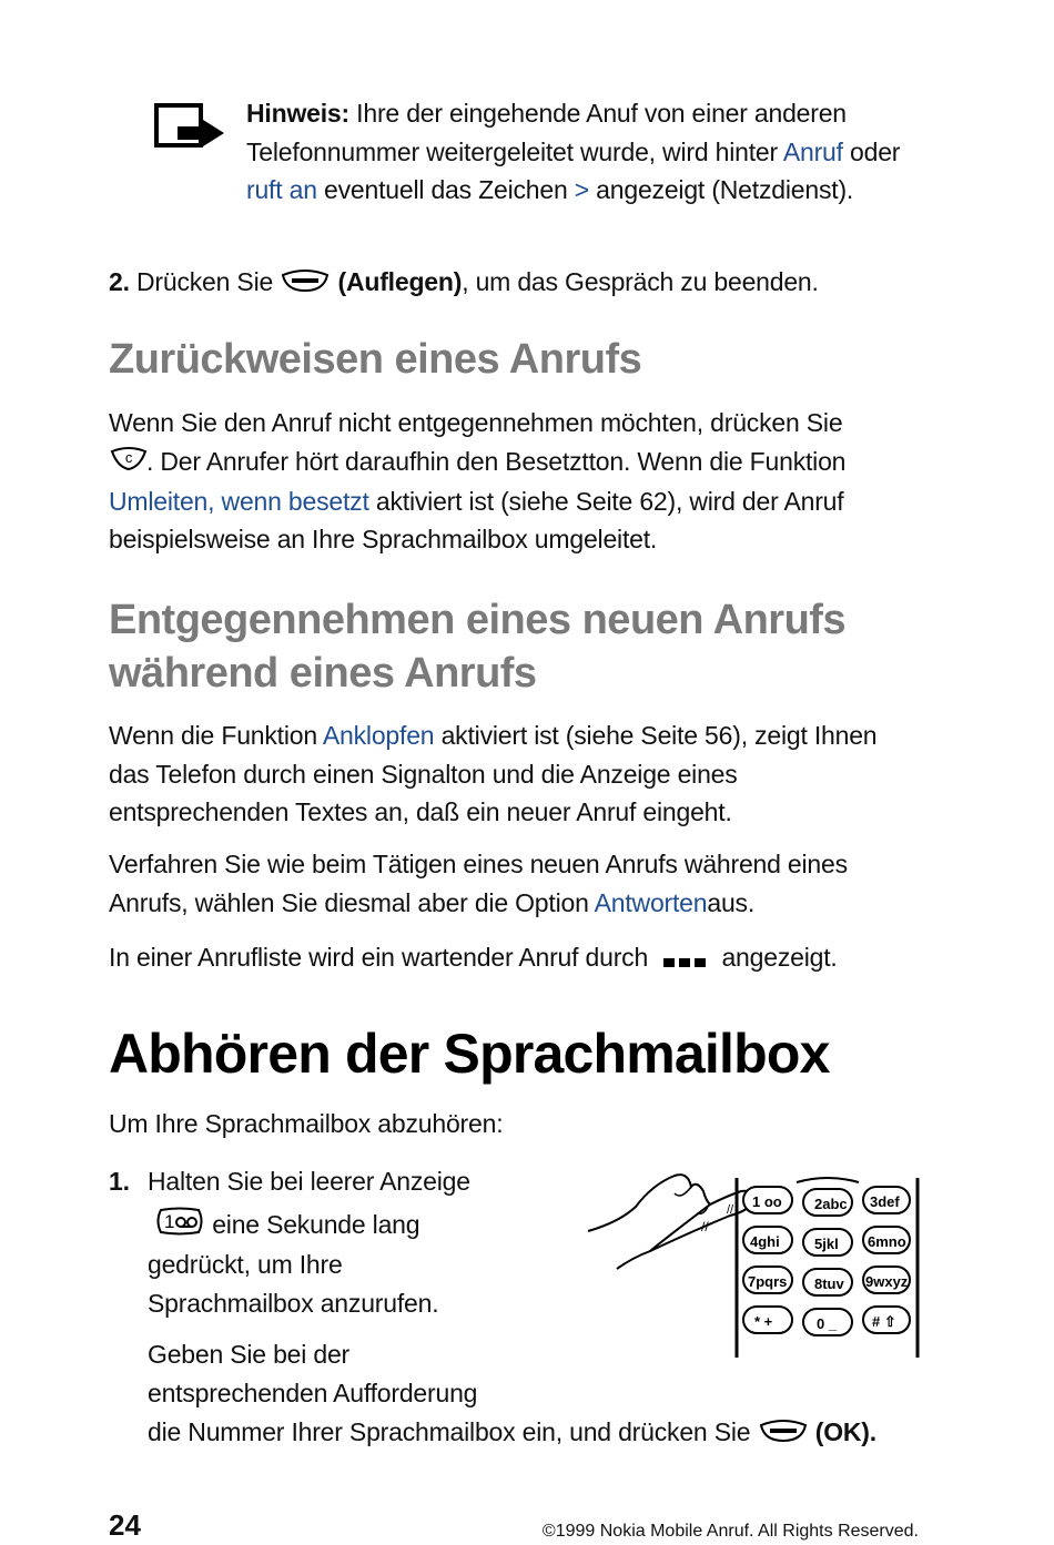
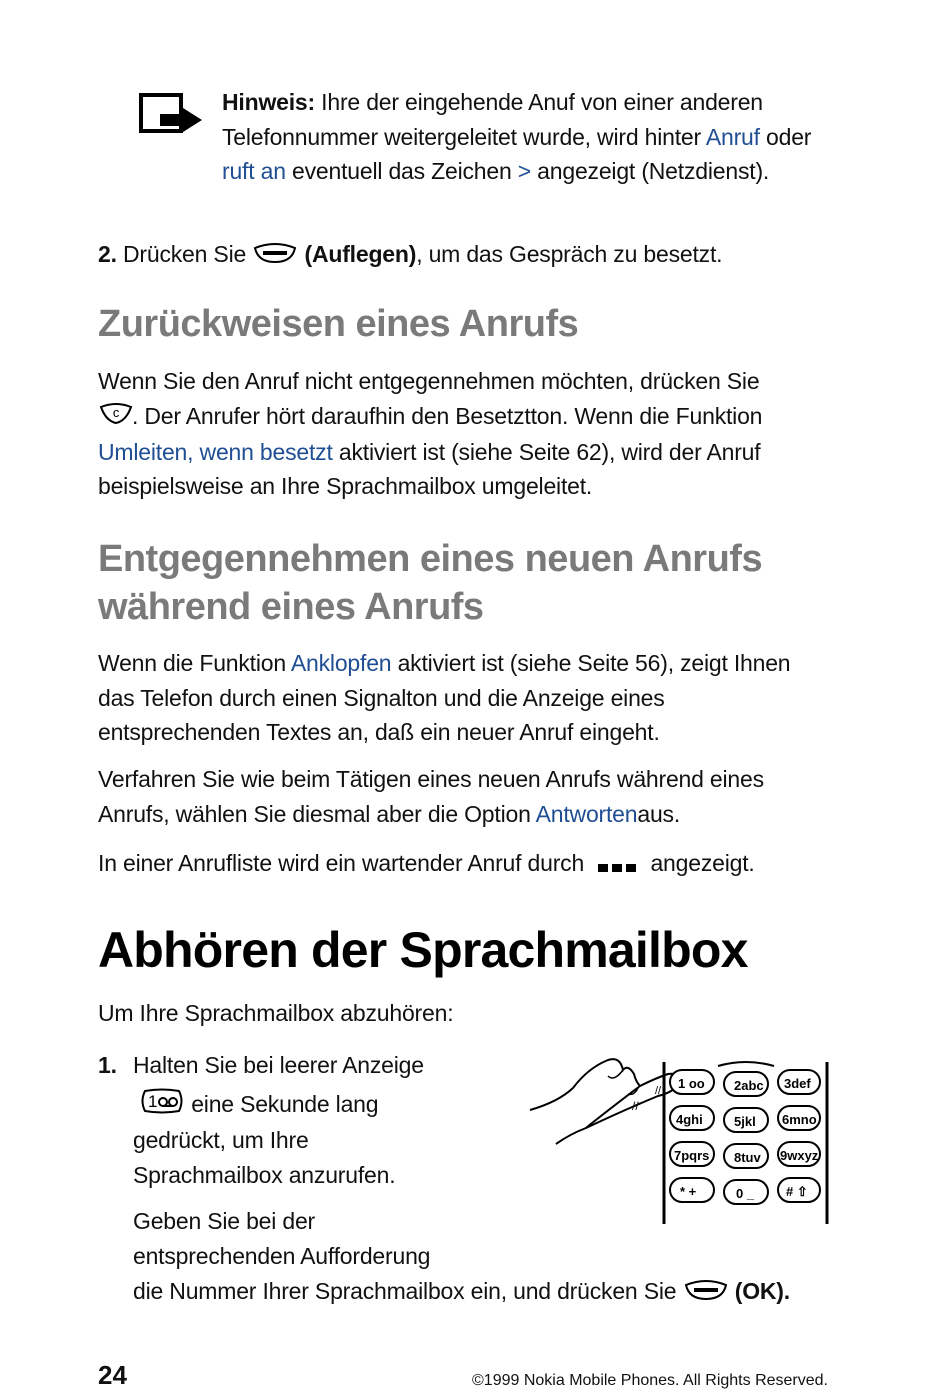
  Hinweis: Ihre der eingehende Anuf von einer anderen Telefonnummer weitergeleitet wurde, wird hinter Anruf oder ruft an eventuell das Zeichen > angezeigt (Netzdienst).
- 2. Drücken Sie (Auflegen), um das Gespräch zu beenden.
+ 2. Drücken Sie (Auflegen), um das Gespräch zu besetzt.
  Zurückweisen eines Anrufs
  Wenn Sie den Anruf nicht entgegennehmen möchten, drücken Sie
  c
  . Der Anrufer hört daraufhin den Besetztton. Wenn die Funktion
  Umleiten, wenn besetzt aktiviert ist (siehe Seite 62), wird der Anruf beispielsweise an Ihre Sprachmailbox umgeleitet.
  Entgegennehmen eines neuen Anrufs
  während eines Anrufs
  Wenn die Funktion Anklopfen aktiviert ist (siehe Seite 56), zeigt Ihnen das Telefon durch einen Signalton und die Anzeige eines entsprechenden Textes an, daß ein neuer Anruf eingeht.
  Verfahren Sie wie beim Tätigen eines neuen Anrufs während eines Anrufs, wählen Sie diesmal aber die Option Antwortenaus.
  In einer Anrufliste wird ein wartender Anruf durch angezeigt.
  Abhören der Sprachmailbox
  Um Ihre Sprachmailbox abzuhören:
  1.
  Halten Sie bei leerer Anzeige
  1
  eine Sekunde lang
  gedrückt, um Ihre
  Sprachmailbox anzurufen.
  Geben Sie bei der
  entsprechenden Aufforderung
  die Nummer Ihrer Sprachmailbox ein, und drücken Sie (OK).
  //
  //
  1 oo
  2abc
  3def
  4ghi
  5jkl
  6mno
  7pqrs
  8tuv
  9wxyz
  * +
  0 _
  # ⇧
  24
- ©1999 Nokia Mobile Anruf. All Rights Reserved.
+ ©1999 Nokia Mobile Phones. All Rights Reserved.
